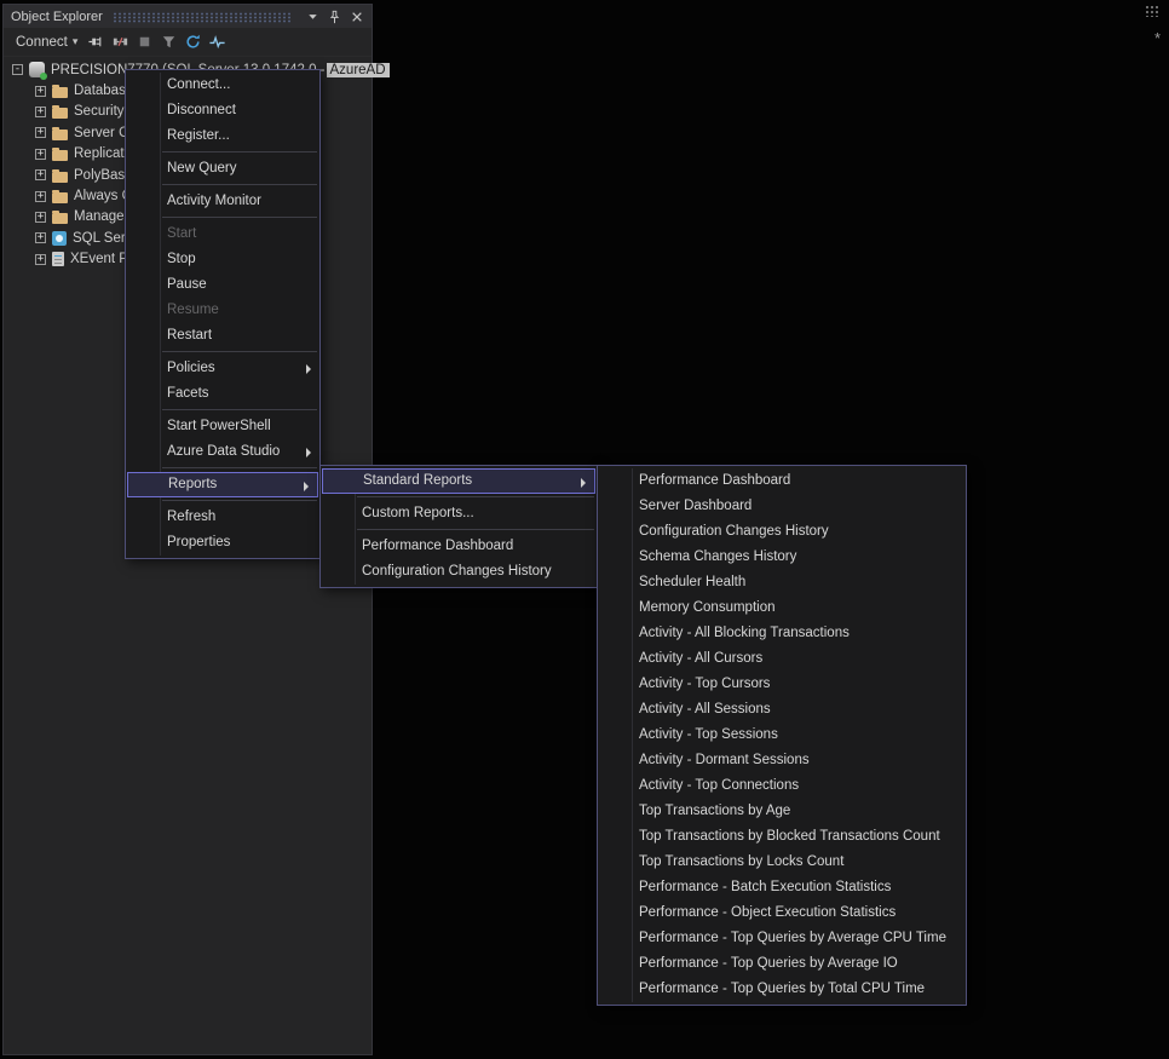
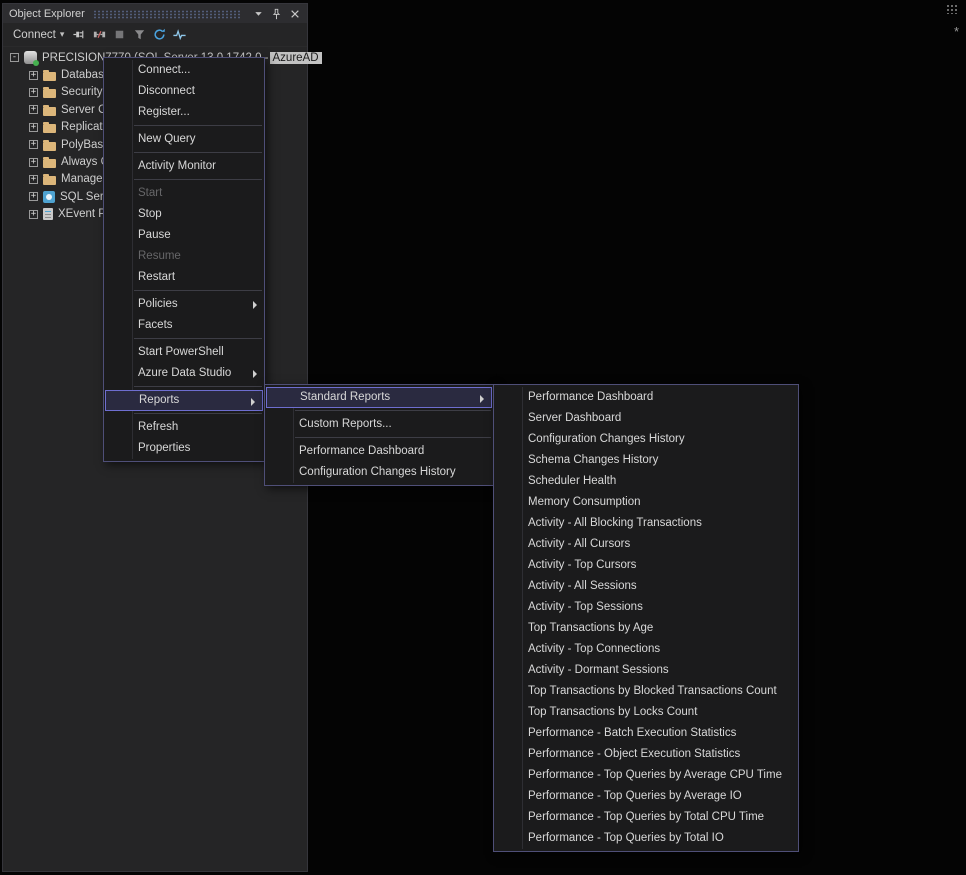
  Object Explorer
  Connect
  ▾
  -
  AzureAD
  +
  Databas
  +
  Security
  +
  +
  Replicat
  +
  PolyBas
  +
  +
  +
  +
  Connect...
  Disconnect
  Register...
  New Query
  Activity Monitor
  Start
  Stop
  Pause
  Resume
  Restart
  Policies
  Facets
  Start PowerShell
  Azure Data Studio
  Reports
  Refresh
  Properties
  Standard Reports
  Custom Reports...
  Performance Dashboard
  Configuration Changes History
  Performance Dashboard
  Server Dashboard
  Configuration Changes History
  Schema Changes History
  Scheduler Health
  Memory Consumption
  Activity - All Blocking Transactions
  Activity - All Cursors
  Activity - Top Cursors
  Activity - All Sessions
  Activity - Top Sessions
- Activity - Dormant Sessions
+ Top Transactions by Age
  Activity - Top Connections
- Top Transactions by Age
+ Activity - Dormant Sessions
  Top Transactions by Blocked Transactions Count
  Top Transactions by Locks Count
  Performance - Batch Execution Statistics
  Performance - Object Execution Statistics
  Performance - Top Queries by Average CPU Time
  Performance - Top Queries by Average IO
  Performance - Top Queries by Total CPU Time
+ Performance - Top Queries by Total IO
  *
